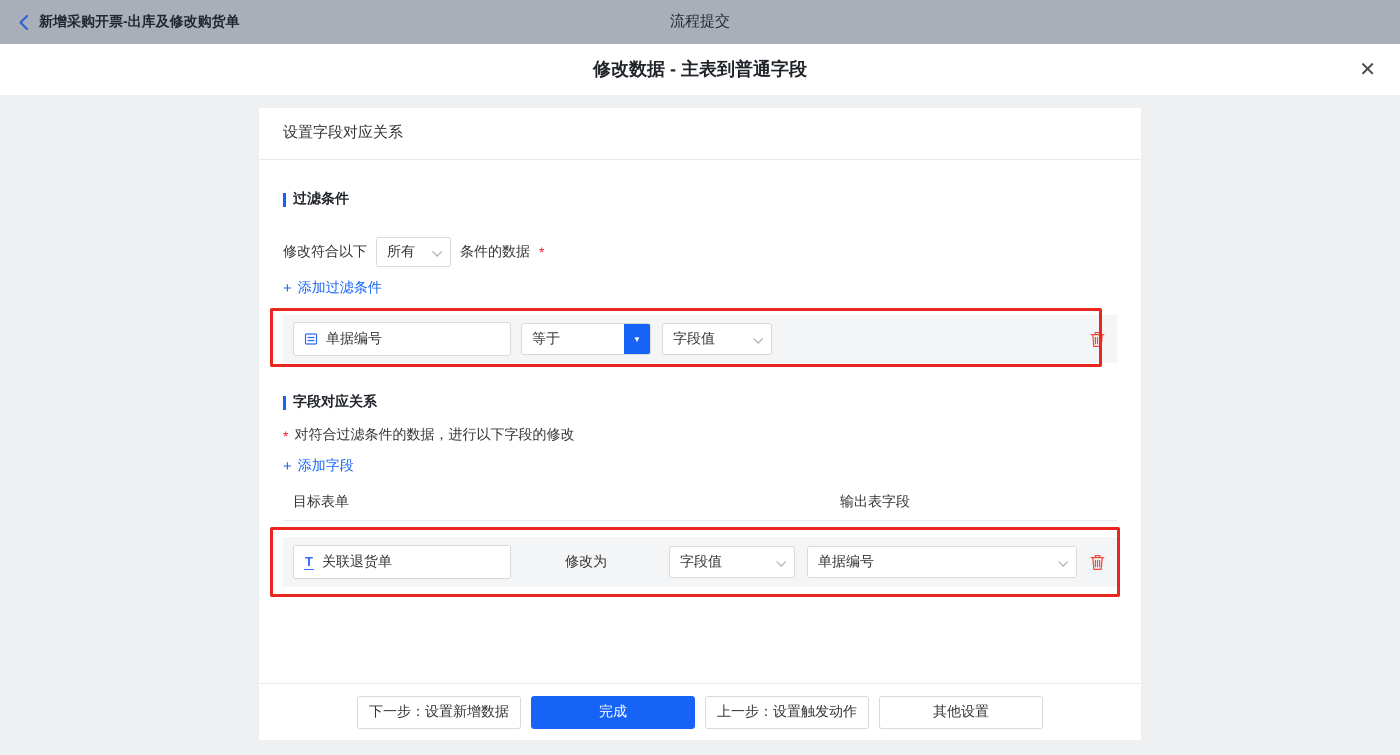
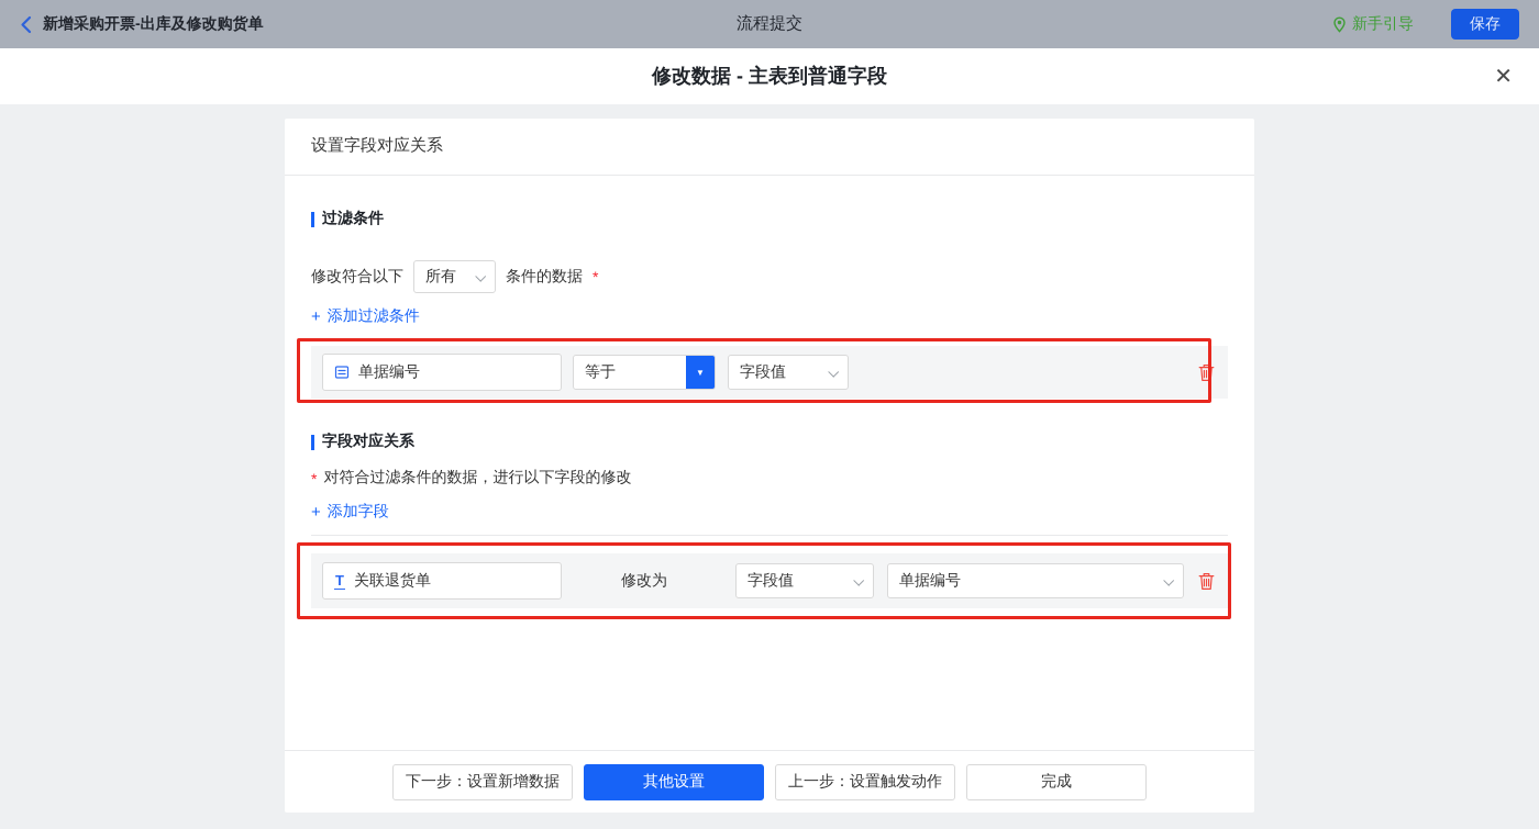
  新增采购开票-出库及修改购货单
  流程提交
+ 新手引导
+ 保存
  修改数据 - 主表到普通字段
  ✕
  设置字段对应关系
  过滤条件
  修改符合以下
  所有
  条件的数据
  *
  +
  添加过滤条件
  单据编号
  等于
  ▼
  字段值
  字段对应关系
  *
  对符合过滤条件的数据，进行以下字段的修改
  +
  添加字段
- 目标表单
- 输出表字段
  T
  关联退货单
  修改为
  字段值
  单据编号
  下一步：设置新增数据
- 完成
+ 其他设置
  上一步：设置触发动作
- 其他设置
+ 完成
